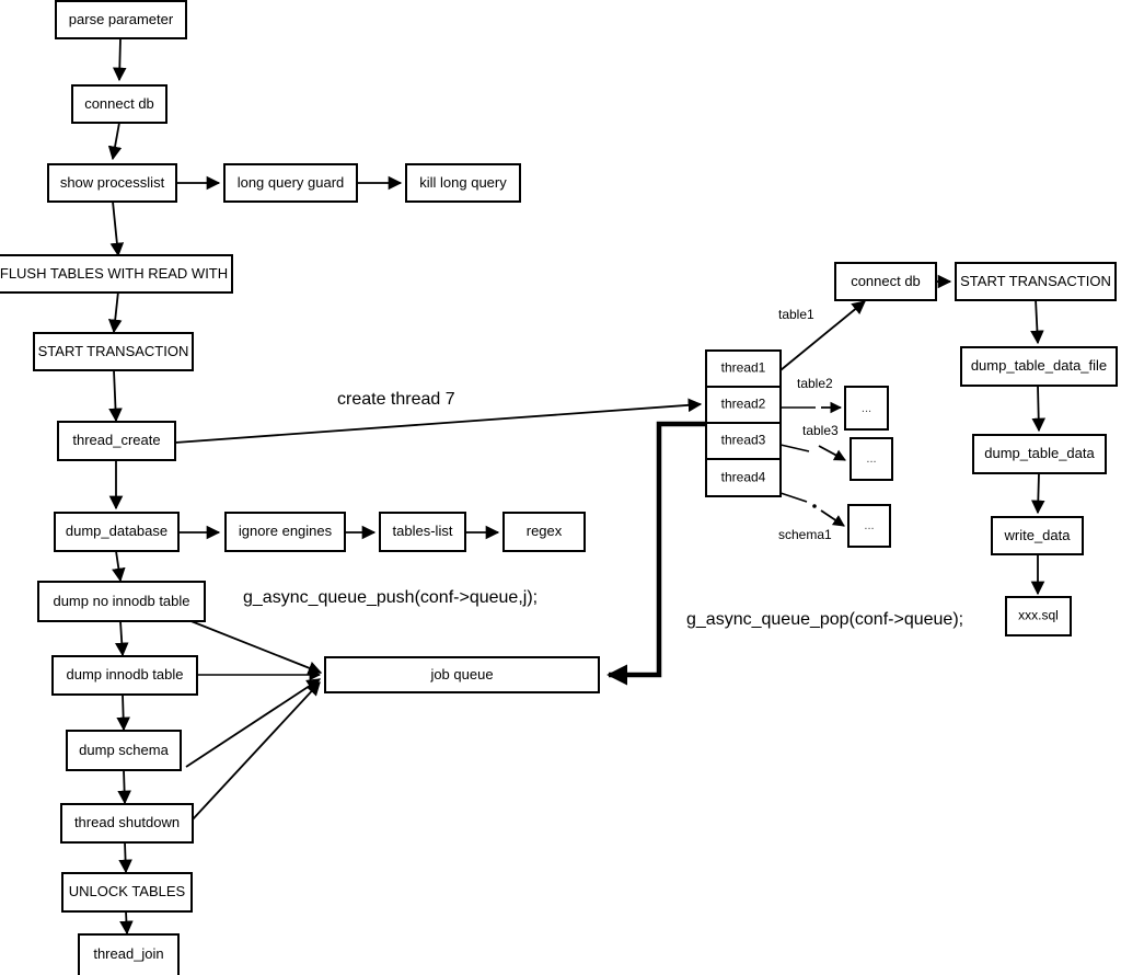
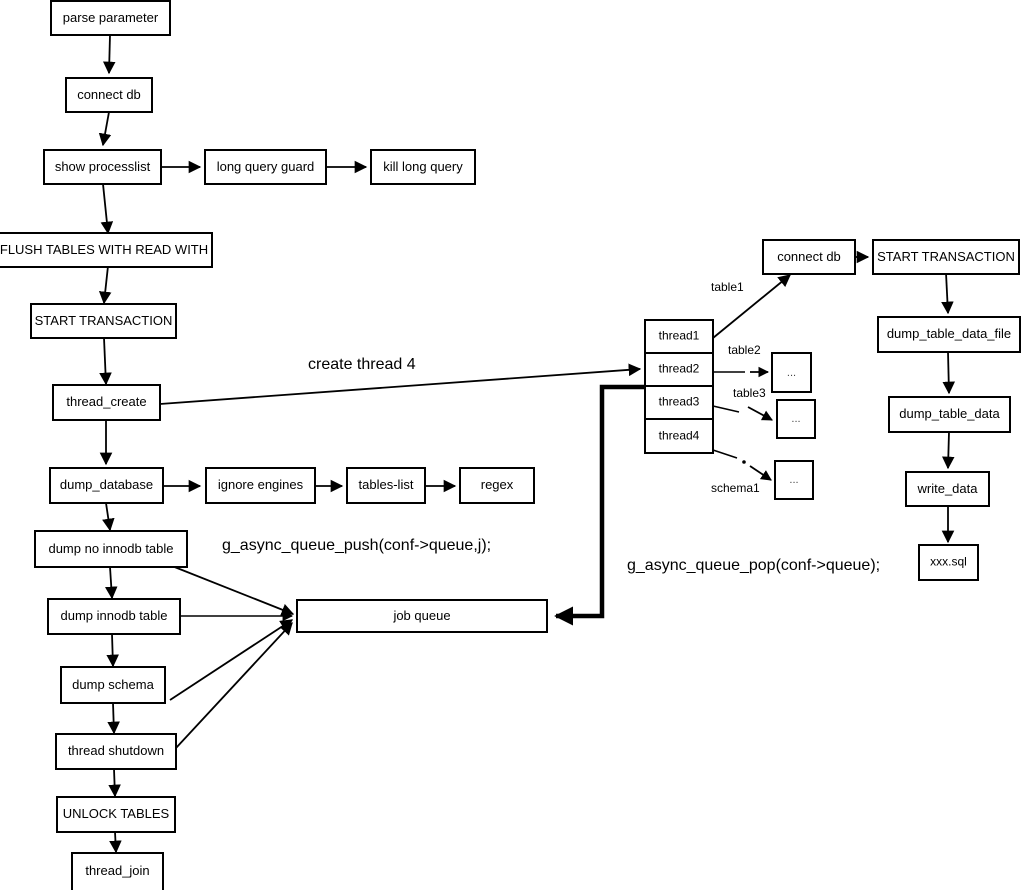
  parse parameter
  connect db
  show processlist
  long query guard
  kill long query
  FLUSH TABLES WITH READ WITH
  START TRANSACTION
  thread_create
  dump_database
  ignore engines
  tables-list
  regex
  dump no innodb table
  dump innodb table
  dump schema
  thread shutdown
  UNLOCK TABLES
  thread_join
  job queue
  thread1
  thread2
  thread3
  thread4
  ...
  ...
  ...
  connect db
  START TRANSACTION
  dump_table_data_file
  dump_table_data
  write_data
  xxx.sql
- create thread 7
+ create thread 4
  g_async_queue_push(conf->queue,j);
  g_async_queue_pop(conf->queue);
  table1
  table2
  table3
  schema1
